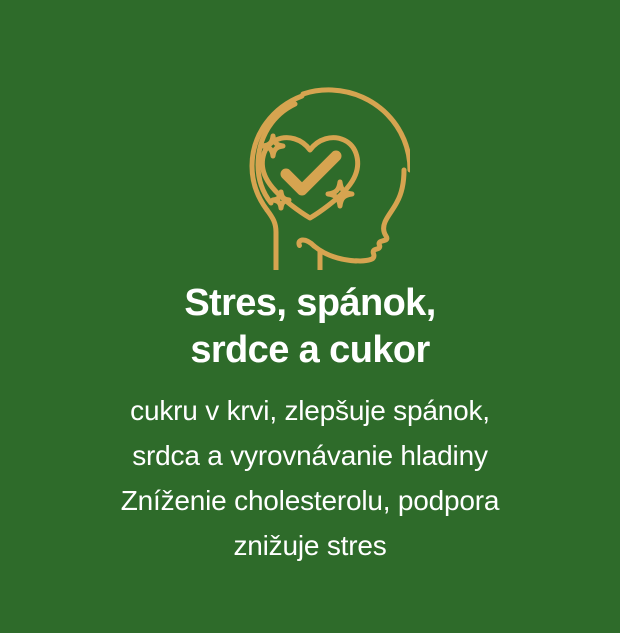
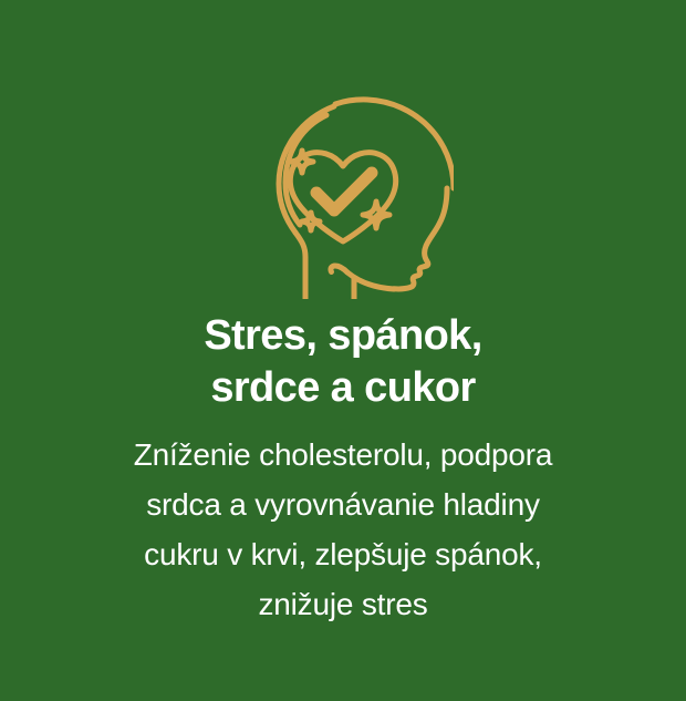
  Stres, spánok,
  srdce a cukor
- cukru v krvi, zlepšuje spánok,
+ Zníženie cholesterolu, podpora
  srdca a vyrovnávanie hladiny
- Zníženie cholesterolu, podpora
+ cukru v krvi, zlepšuje spánok,
  znižuje stres
